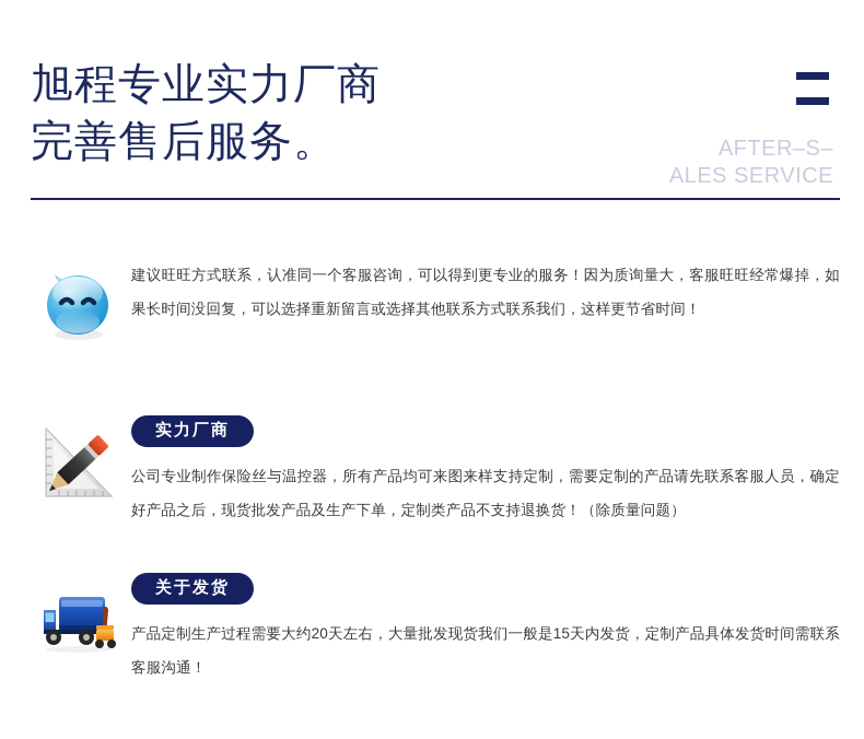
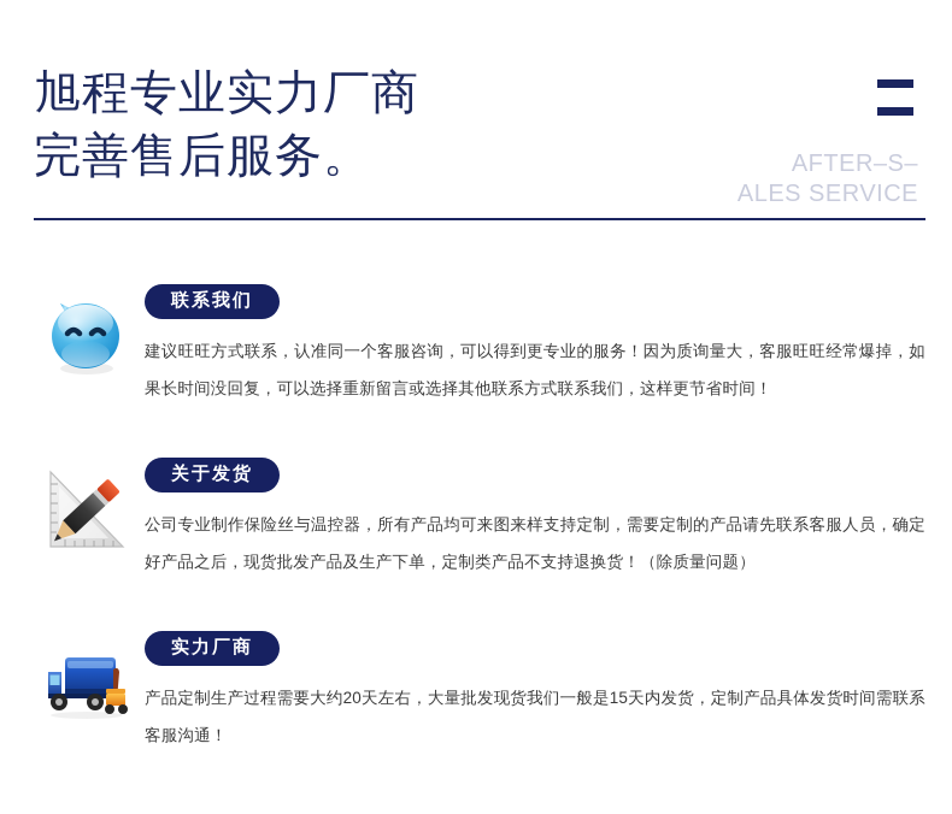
  旭程专业实力厂商
  完善售后服务。
  AFTER–S–
  ALES SERVICE
+ 联系我们
  建议旺旺方式联系，认准同一个客服咨询，可以得到更专业的服务！因为质询量大，客服旺旺经常爆掉，如果长时间没回复，可以选择重新留言或选择其他联系方式联系我们，这样更节省时间！
- 实力厂商
+ 关于发货
  公司专业制作保险丝与温控器，所有产品均可来图来样支持定制，需要定制的产品请先联系客服人员，确定好产品之后，现货批发产品及生产下单，定制类产品不支持退换货！（除质量问题）
- 关于发货
+ 实力厂商
  产品定制生产过程需要大约20天左右，大量批发现货我们一般是15天内发货，定制产品具体发货时间需联系客服沟通！
